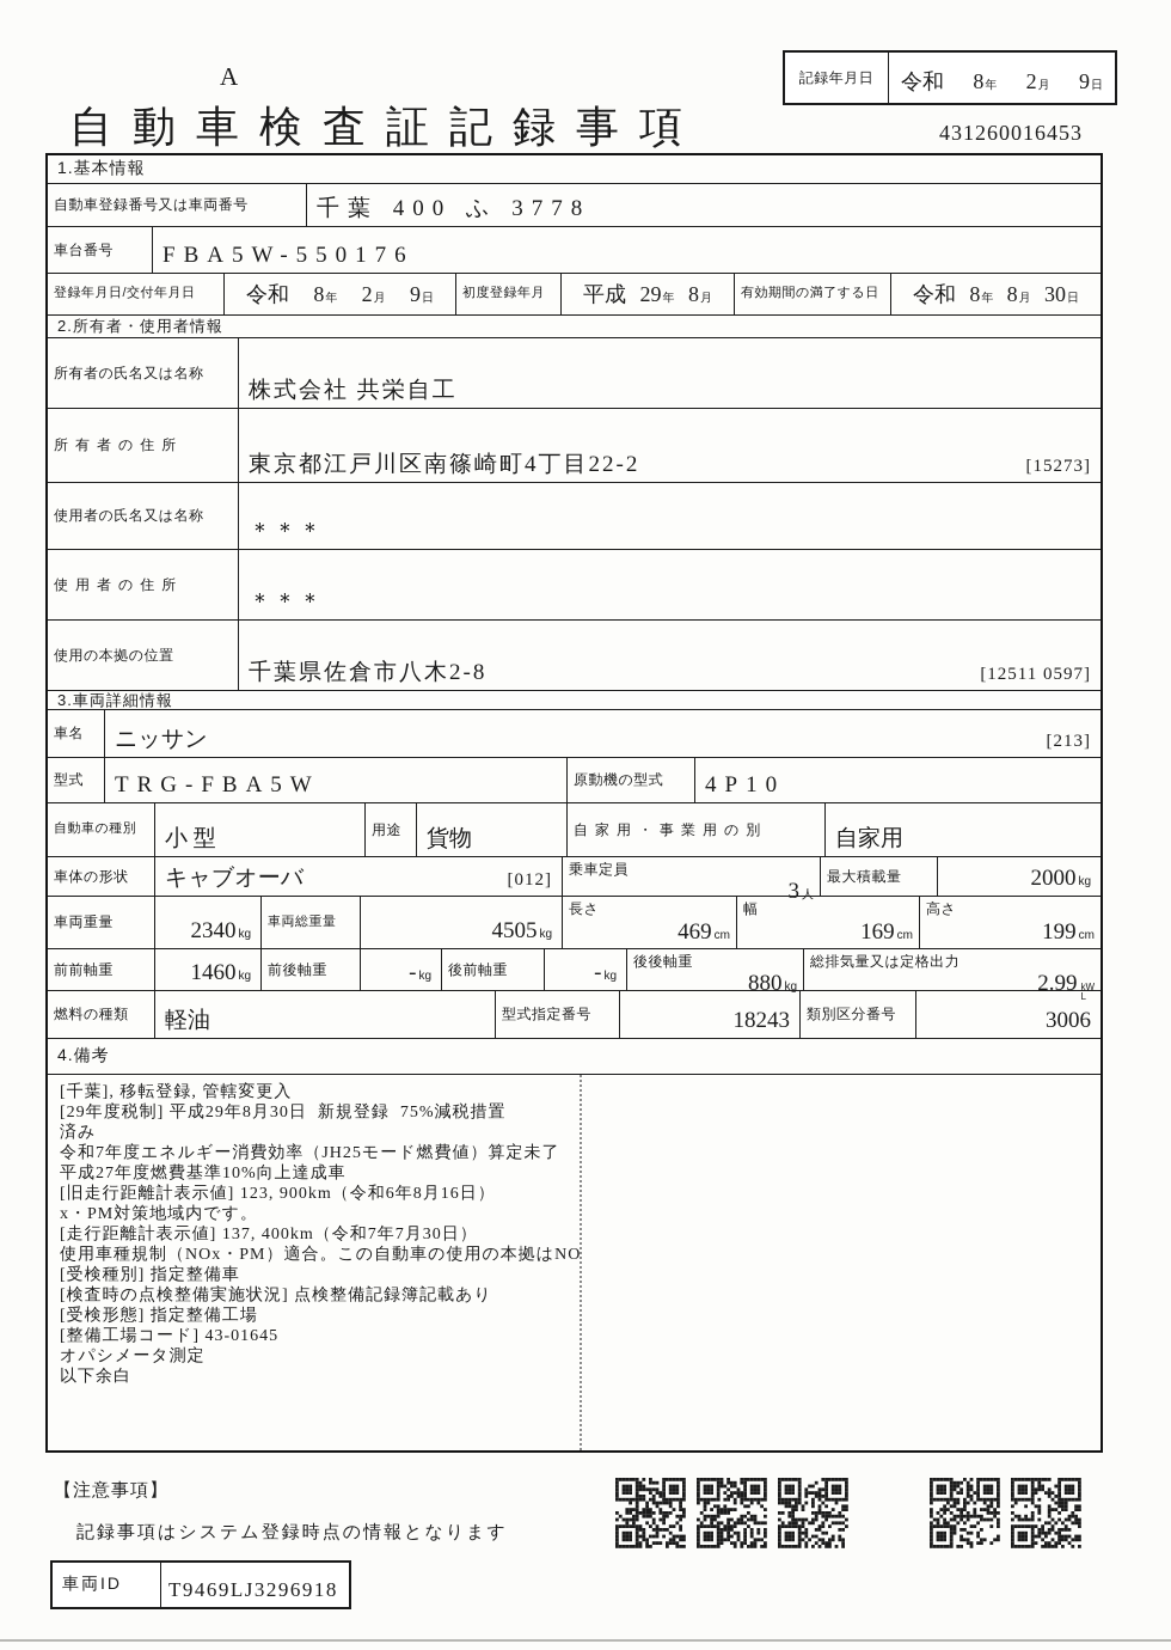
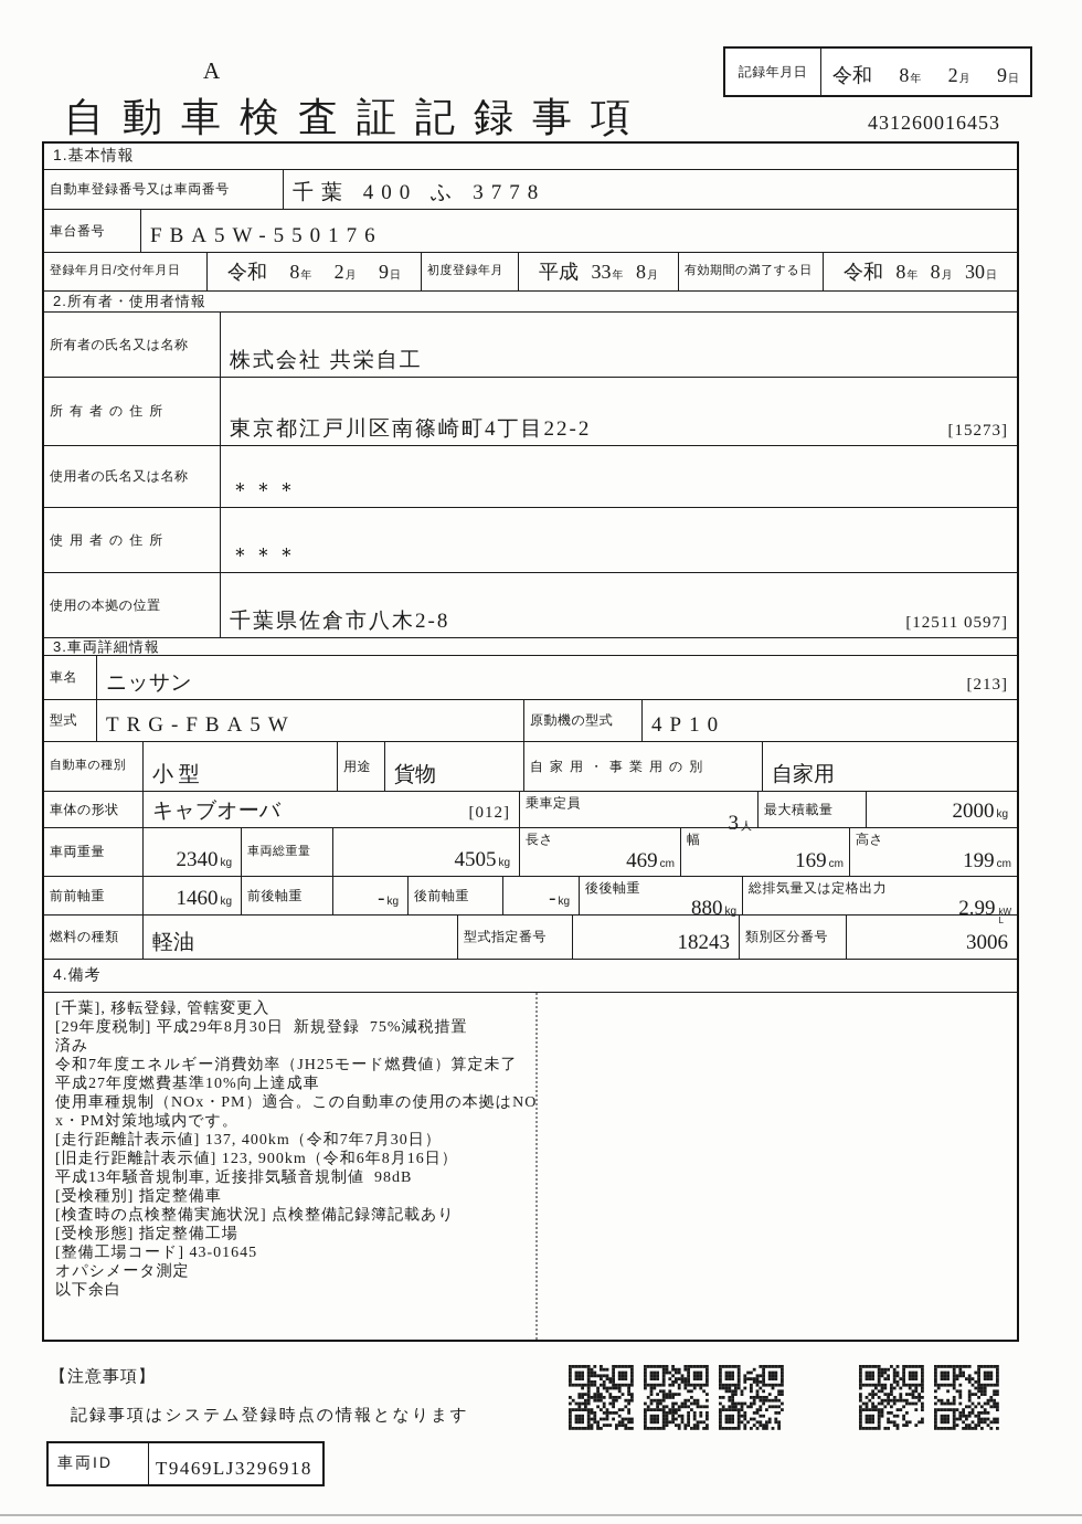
  A
  自動車検査証記録事項
  431260016453
  記録年月日
  令和
  8
  年
  2
  月
  9
  日
  1.基本情報
  自動車登録番号又は車両番号
  千葉 400 ふ 3778
  車台番号
  FBA5W-550176
  登録年月日/交付年月日
  令和
  8
  年
  2
  月
  9
  日
  初度登録年月
  平成
- 29
+ 33
  年
  8
  月
  有効期間の満了する日
  令和
  8
  年
  8
  月
  30
  日
  2.所有者・使用者情報
  所有者の氏名又は名称
  株式会社 共栄自工
  所有者の住所
  東京都江戸川区南篠崎町4丁目22-2
  [15273]
  使用者の氏名又は名称
  ＊＊＊
  使用者の住所
  ＊＊＊
  使用の本拠の位置
  千葉県佐倉市八木2-8
  [12511 0597]
  3.車両詳細情報
  車名
  ニッサン
  [213]
  型式
  TRG-FBA5W
  原動機の型式
  4P10
  自動車の種別
  小 型
  用途
  貨物
  自家用・事業用の別
  自家用
  車体の形状
  キャブオーバ
  [012]
  乗車定員
  3
  人
  最大積載量
  2000
  kg
  車両重量
  2340
  kg
  車両総重量
  4505
  kg
  長さ
  469
  cm
  幅
  169
  cm
  高さ
  199
  cm
  前前軸重
  1460
  kg
  前後軸重
  -
  kg
  後前軸重
  -
  kg
  後後軸重
  880
  kg
  総排気量又は定格出力
  2.99
  kW
  L
  燃料の種類
  軽油
  型式指定番号
  18243
  類別区分番号
  3006
  4.備考
  [千葉], 移転登録, 管轄変更入
  [29年度税制] 平成29年8月30日 新規登録 75%減税措置
  済み
  令和7年度エネルギー消費効率（JH25モード燃費値）算定未了
  平成27年度燃費基準10%向上達成車
- [旧走行距離計表示値] 123, 900km（令和6年8月16日）
+ 使用車種規制（NOx・PM）適合。この自動車の使用の本拠はNO
  x・PM対策地域内です。
  [走行距離計表示値] 137, 400km（令和7年7月30日）
- 使用車種規制（NOx・PM）適合。この自動車の使用の本拠はNO
+ [旧走行距離計表示値] 123, 900km（令和6年8月16日）
+ 平成13年騒音規制車, 近接排気騒音規制値 98dB
  [受検種別] 指定整備車
  [検査時の点検整備実施状況] 点検整備記録簿記載あり
  [受検形態] 指定整備工場
  [整備工場コード] 43-01645
  オパシメータ測定
  以下余白
  【注意事項】
  記録事項はシステム登録時点の情報となります
  車両ID
  T9469LJ3296918
